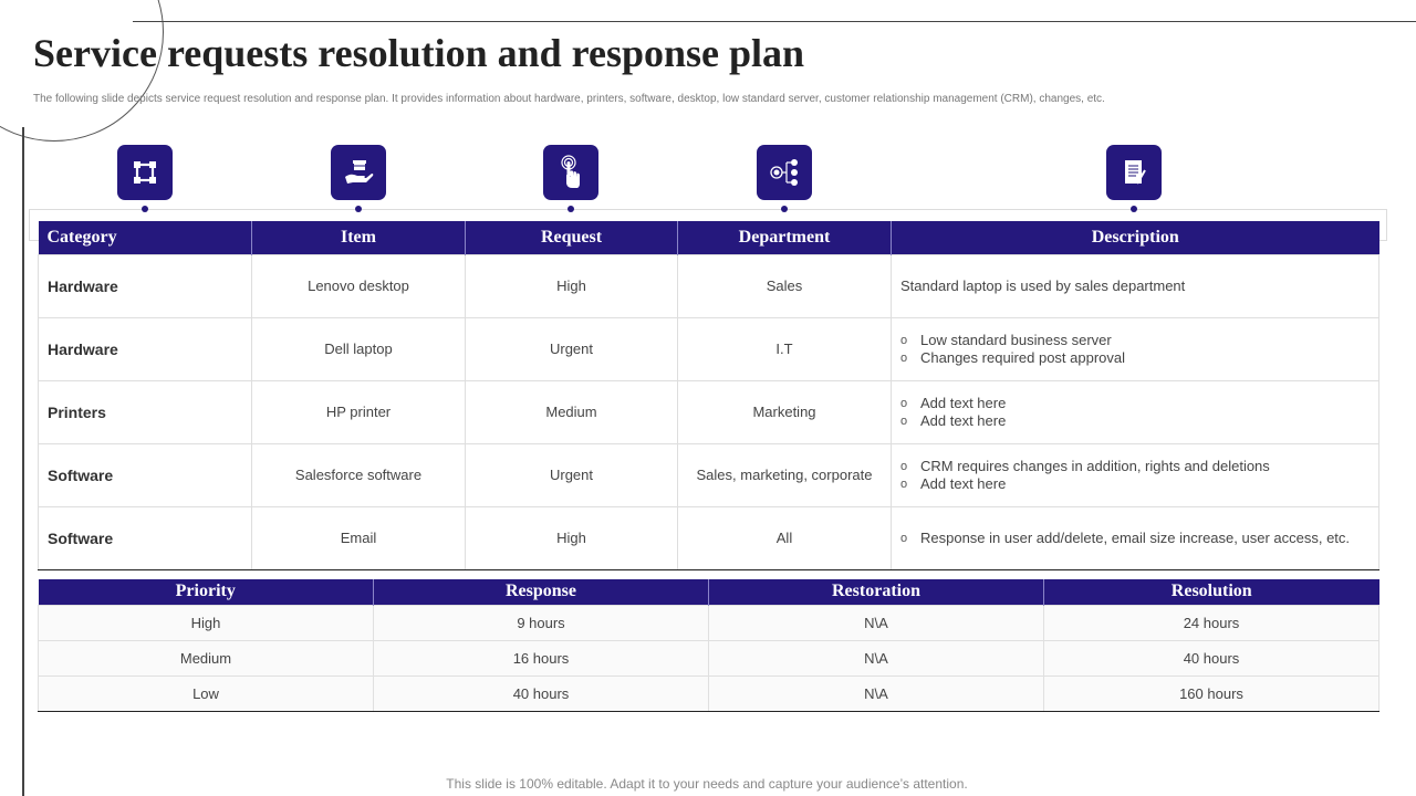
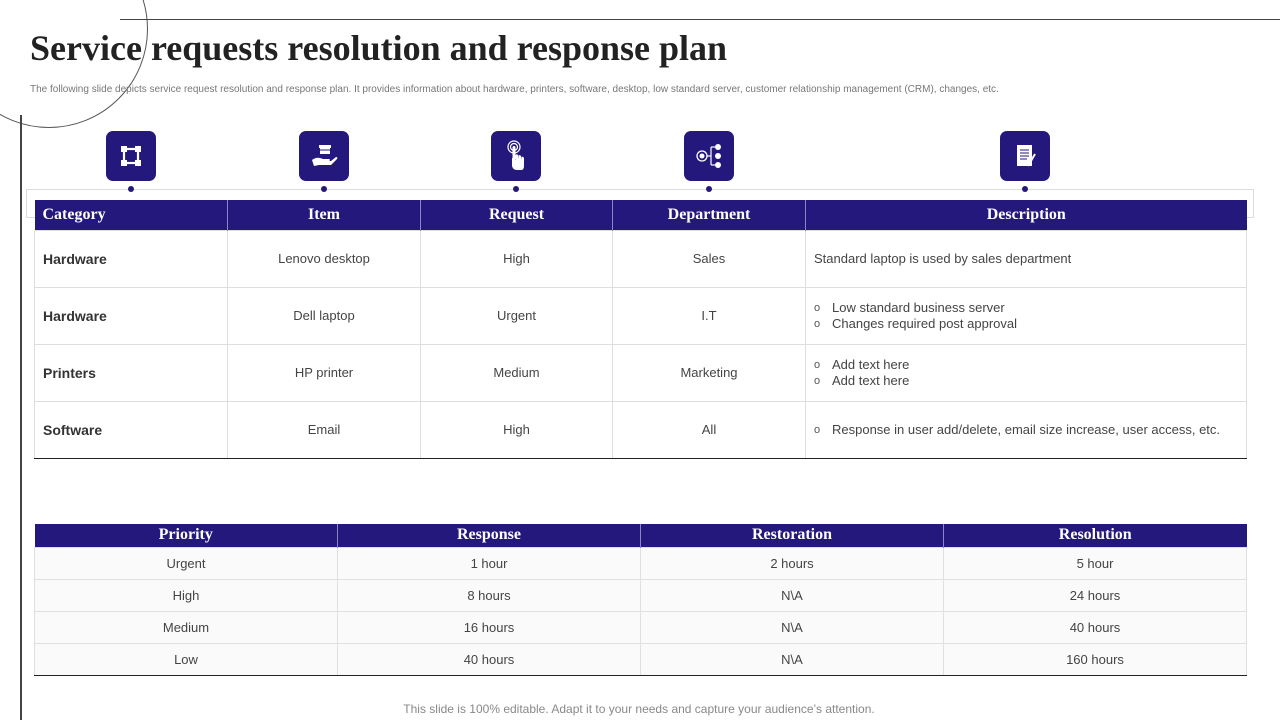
  Service requests resolution and response plan
  The following slide depicts service request resolution and response plan. It provides information about hardware, printers, software, desktop, low standard server, customer relationship management (CRM), changes, etc.
  Category	Item	Request	Department	Description
  Hardware	Lenovo desktop	High	Sales	Standard laptop is used by sales department
  Hardware	Dell laptop	Urgent	I.T	Low standard business server Changes required post approval
  Printers	HP printer	Medium	Marketing	Add text here Add text here
- Software	Salesforce software	Urgent	Sales, marketing, corporate	CRM requires changes in addition, rights and deletions Add text here
  Software	Email	High	All	Response in user add/delete, email size increase, user access, etc.
  Priority	Response	Restoration	Resolution
+ Urgent	1 hour	2 hours	5 hour
- High	9 hours	N\A	24 hours
+ High	8 hours	N\A	24 hours
  Medium	16 hours	N\A	40 hours
  Low	40 hours	N\A	160 hours
  This slide is 100% editable. Adapt it to your needs and capture your audience’s attention.
